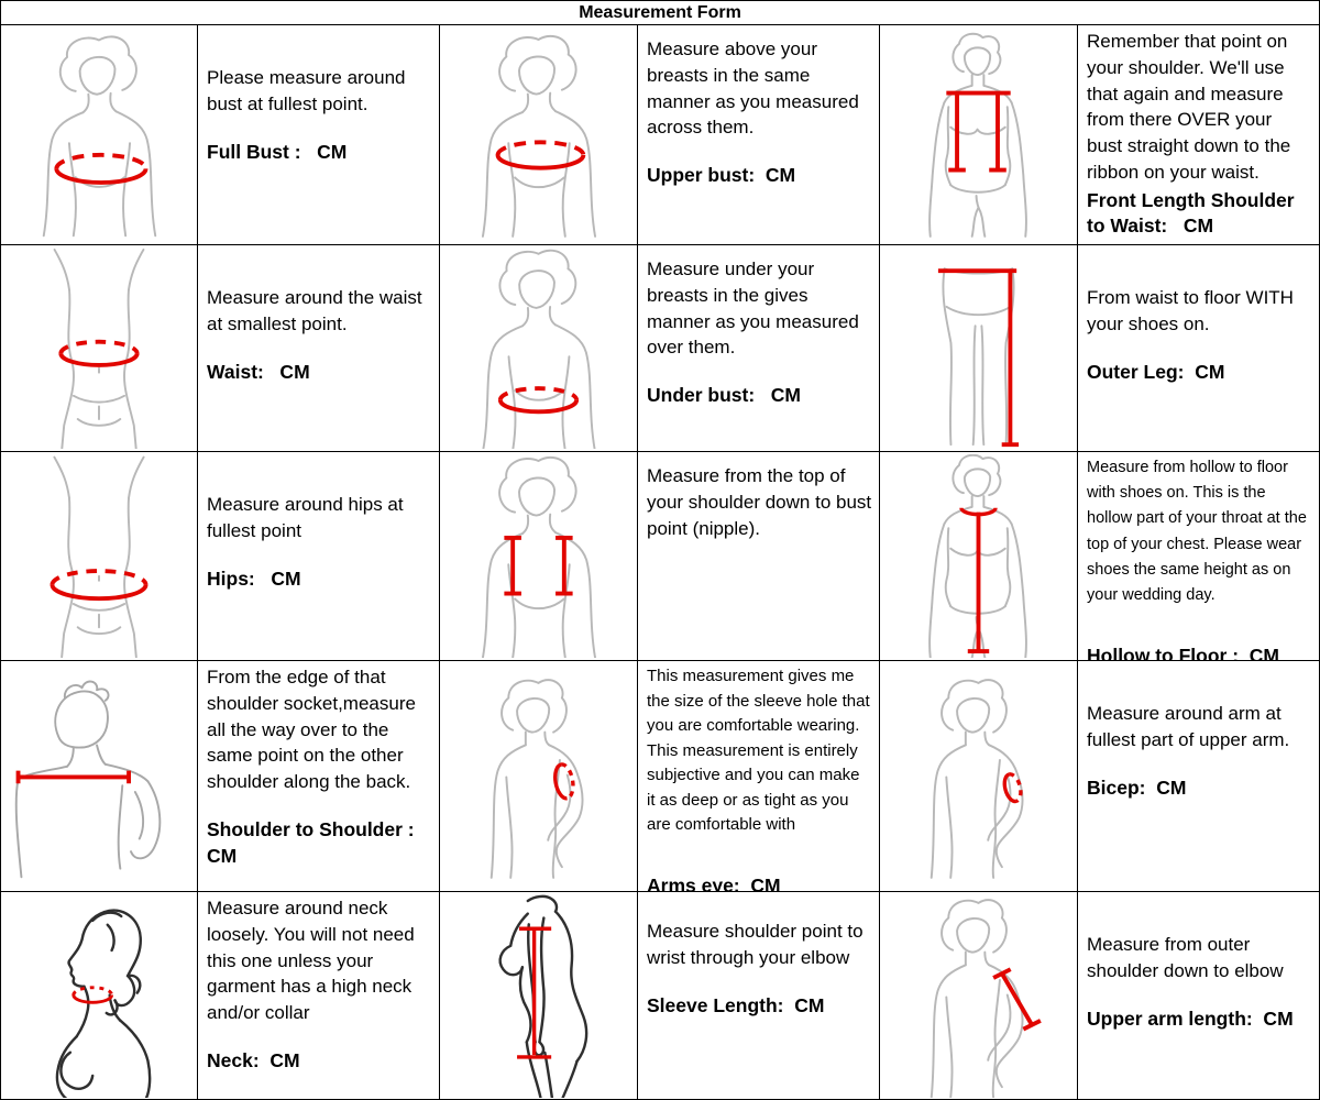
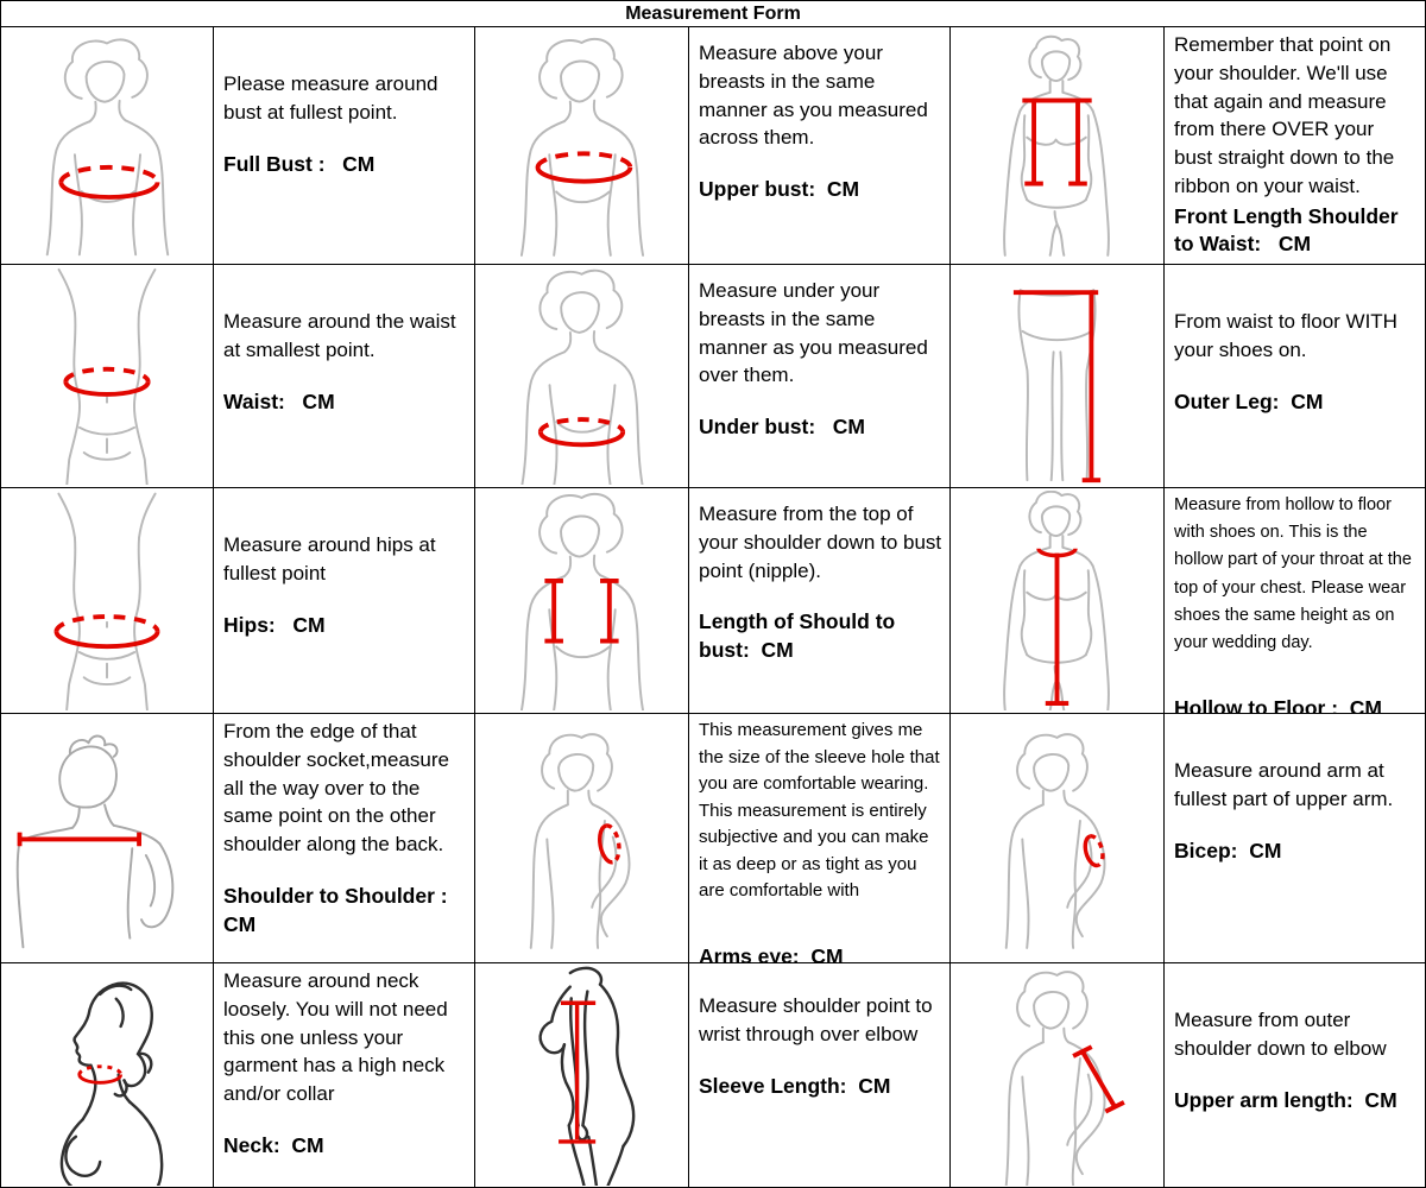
  Measurement Form
  Please measure around bust at fullest point.
  Full Bust : CM
  Measure above your breasts in the same manner as you measured across them.
  Upper bust: CM
  Remember that point on your shoulder. We'll use that again and measure from there OVER your bust straight down to the ribbon on your waist.
  Front Length Shoulder to Waist: CM
  Measure around the waist at smallest point.
  Waist: CM
- Measure under your breasts in the gives manner as you measured over them.
+ Measure under your breasts in the same manner as you measured over them.
  Under bust: CM
  From waist to floor WITH your shoes on.
  Outer Leg: CM
  Measure around hips at fullest point
  Hips: CM
  Measure from the top of your shoulder down to bust point (nipple).
+ Length of Should to bust: CM
  Measure from hollow to floor with shoes on. This is the hollow part of your throat at the top of your chest. Please wear shoes the same height as on your wedding day.
  Hollow to Floor : CM
  From the edge of that shoulder socket,measure all the way over to the same point on the other shoulder along the back.
  Shoulder to Shoulder : CM
  This measurement gives me the size of the sleeve hole that you are comfortable wearing. This measurement is entirely subjective and you can make it as deep or as tight as you are comfortable with
  Arms eye: CM
  Measure around arm at fullest part of upper arm.
  Bicep: CM
  Measure around neck loosely. You will not need this one unless your garment has a high neck and/or collar
  Neck: CM
- Measure shoulder point to wrist through your elbow
+ Measure shoulder point to wrist through over elbow
  Sleeve Length: CM
  Measure from outer shoulder down to elbow
  Upper arm length: CM
